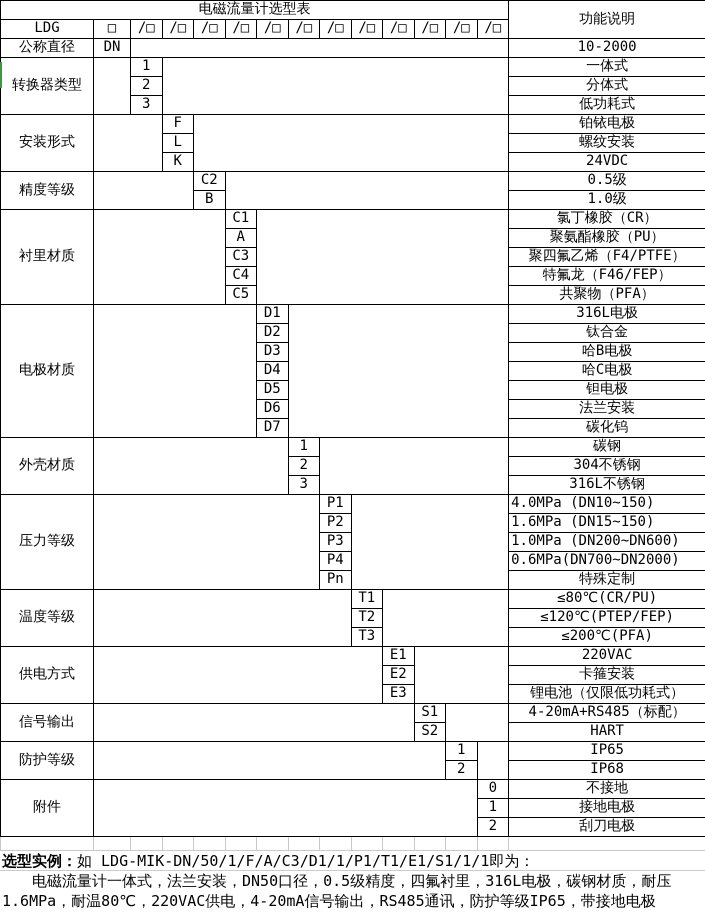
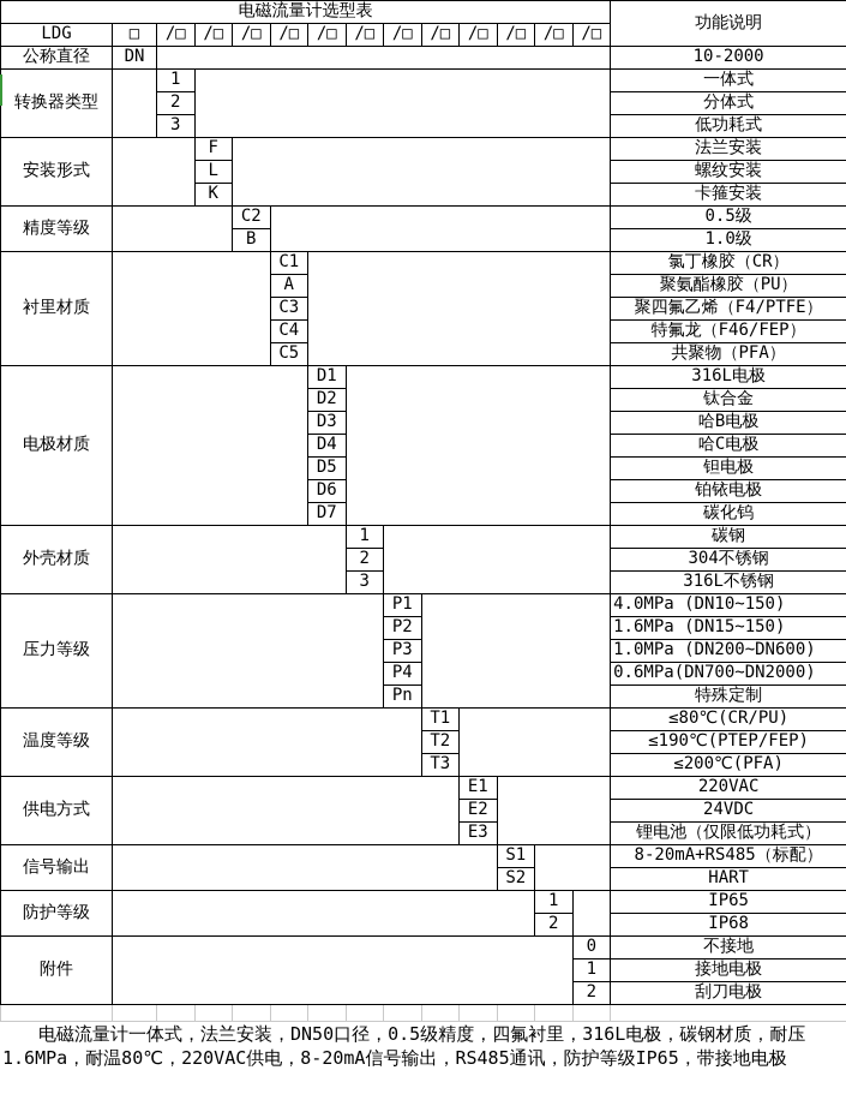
  电磁流量计选型表	功能说明
  LDG	□	/□	/□	/□	/□	/□	/□	/□	/□	/□	/□	/□	/□
  公称直径	DN		10-2000
  转换器类型		1		一体式
  2	分体式
  3	低功耗式
- 安装形式		F		铂铱电极
+ 安装形式		F		法兰安装
  L	螺纹安装
- K	24VDC
+ K	卡箍安装
  精度等级		C2		0.5级
  B	1.0级
  衬里材质		C1		氯丁橡胶（CR）
  A	聚氨酯橡胶（PU）
  C3	聚四氟乙烯（F4/PTFE）
  C4	特氟龙（F46/FEP）
  C5	共聚物（PFA）
  电极材质		D1		316L电极
  D2	钛合金
  D3	哈B电极
  D4	哈C电极
  D5	钽电极
- D6	法兰安装
+ D6	铂铱电极
  D7	碳化钨
  外壳材质		1		碳钢
  2	304不锈钢
  3	316L不锈钢
  压力等级		P1		4.0MPa (DN10~150)
  P2	1.6MPa (DN15~150)
  P3	1.0MPa (DN200~DN600)
  P4	0.6MPa(DN700~DN2000)
  Pn	特殊定制
  温度等级		T1		≤80℃(CR/PU)
- T2	≤120℃(PTEP/FEP)
+ T2	≤190℃(PTEP/FEP)
  T3	≤200℃(PFA)
  供电方式		E1		220VAC
- E2	卡箍安装
+ E2	24VDC
  E3	锂电池（仅限低功耗式）
- 信号输出		S1		4-20mA+RS485（标配）
+ 信号输出		S1		8-20mA+RS485（标配）
  S2	HART
  防护等级		1		IP65
  2	IP68
  附件		0	不接地
  1	接地电极
  2	刮刀电极
- 选型实例：如 LDG-MIK-DN/50/1/F/A/C3/D1/1/P1/T1/E1/S1/1/1即为：
- 电磁流量计一体式，法兰安装，DN50口径，0.5级精度，四氟衬里，316L电极，碳钢材质，耐压1.6MPa，耐温80℃，220VAC供电，4-20mA信号输出，RS485通讯，防护等级IP65，带接地电极
+ 电磁流量计一体式，法兰安装，DN50口径，0.5级精度，四氟衬里，316L电极，碳钢材质，耐压1.6MPa，耐温80℃，220VAC供电，8-20mA信号输出，RS485通讯，防护等级IP65，带接地电极
